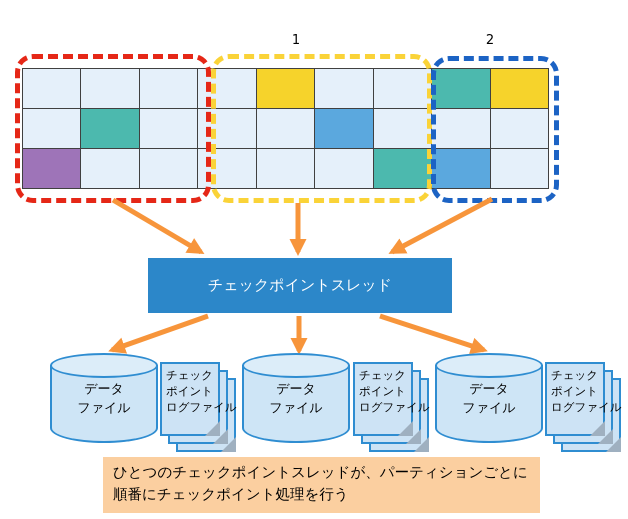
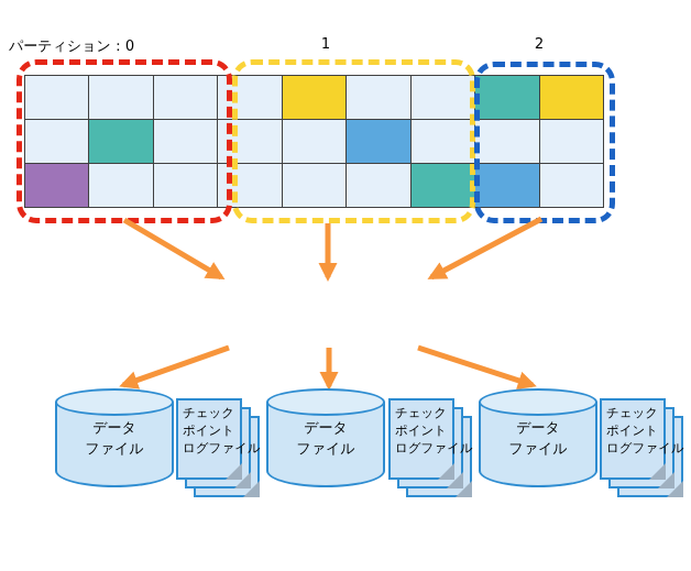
+ パーティション：0
  1
  2
- チェックポイントスレッド
  データ
  ファイル
  チェック
  ポイント
  ログファイル
  データ
  ファイル
  チェック
  ポイント
  ログファイル
  データ
  ファイル
  チェック
  ポイント
  ログファイル
- ひとつのチェックポイントスレッドが、パーティションごとに
- 順番にチェックポイント処理を行う
